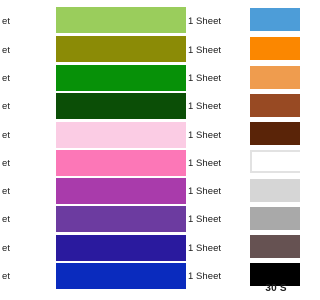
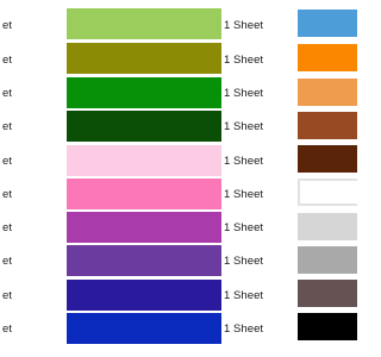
  et
  et
  et
  et
  et
  et
  et
  et
  et
  et
  1 Sheet
  1 Sheet
  1 Sheet
  1 Sheet
  1 Sheet
  1 Sheet
  1 Sheet
  1 Sheet
  1 Sheet
  1 Sheet
- 30 S
